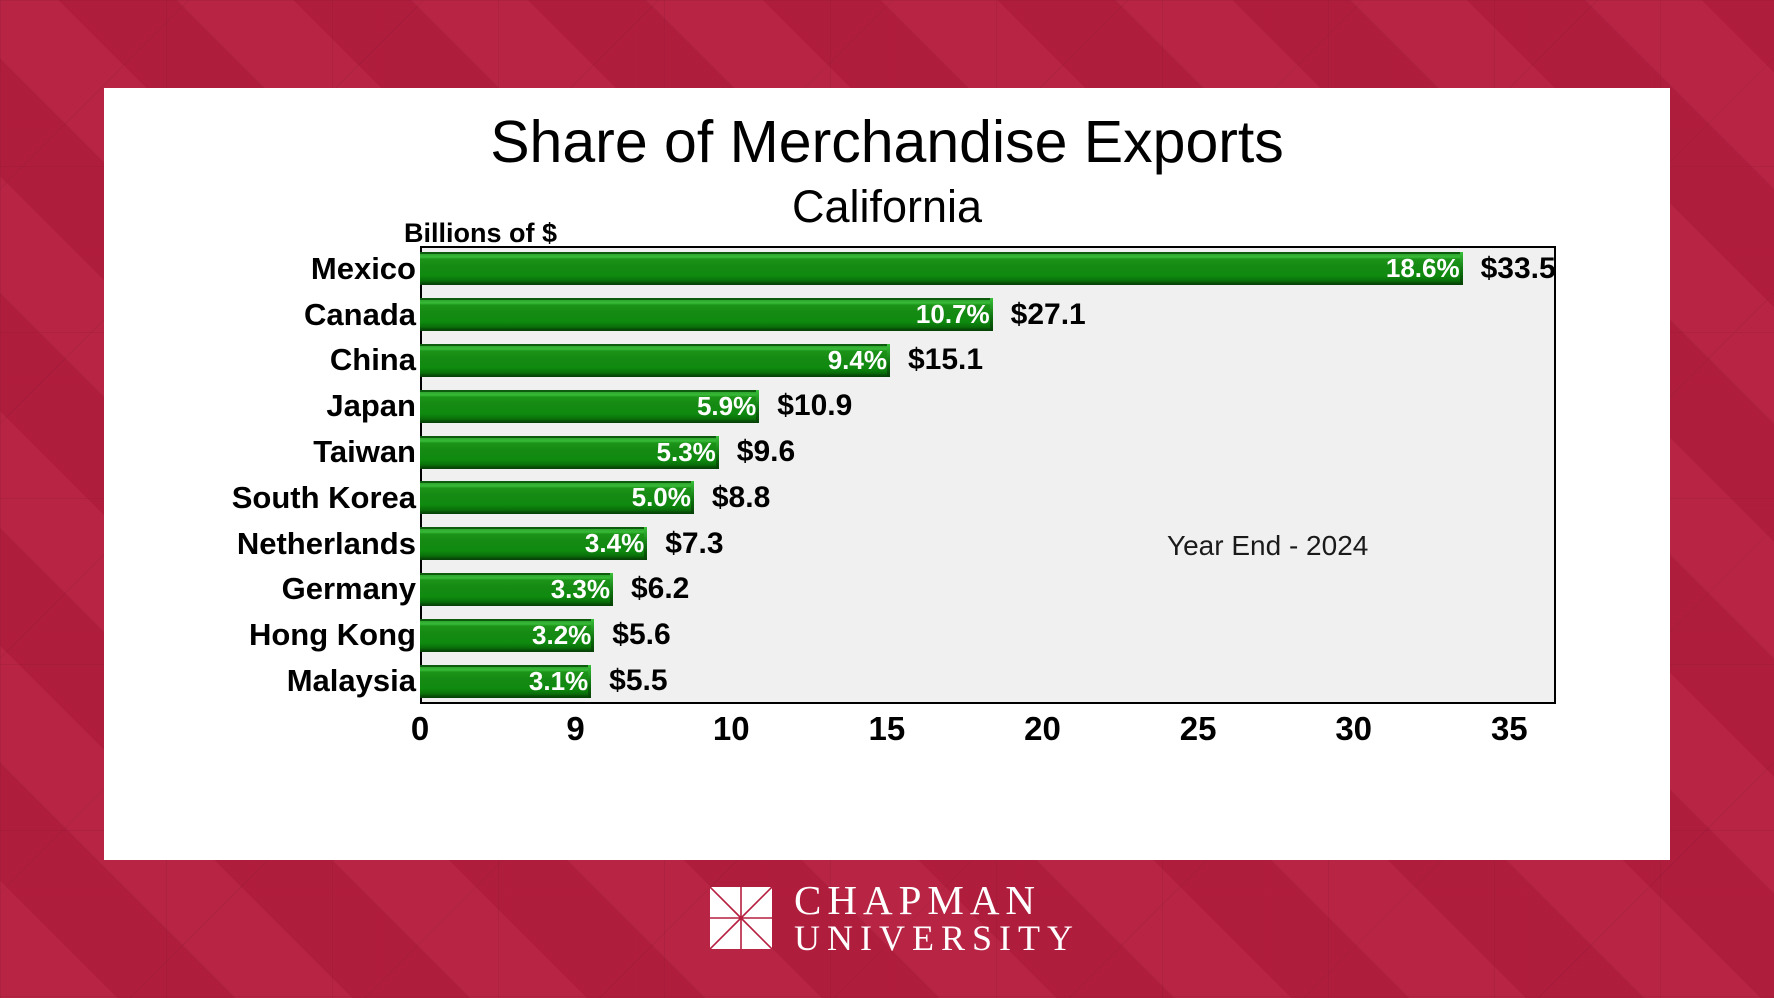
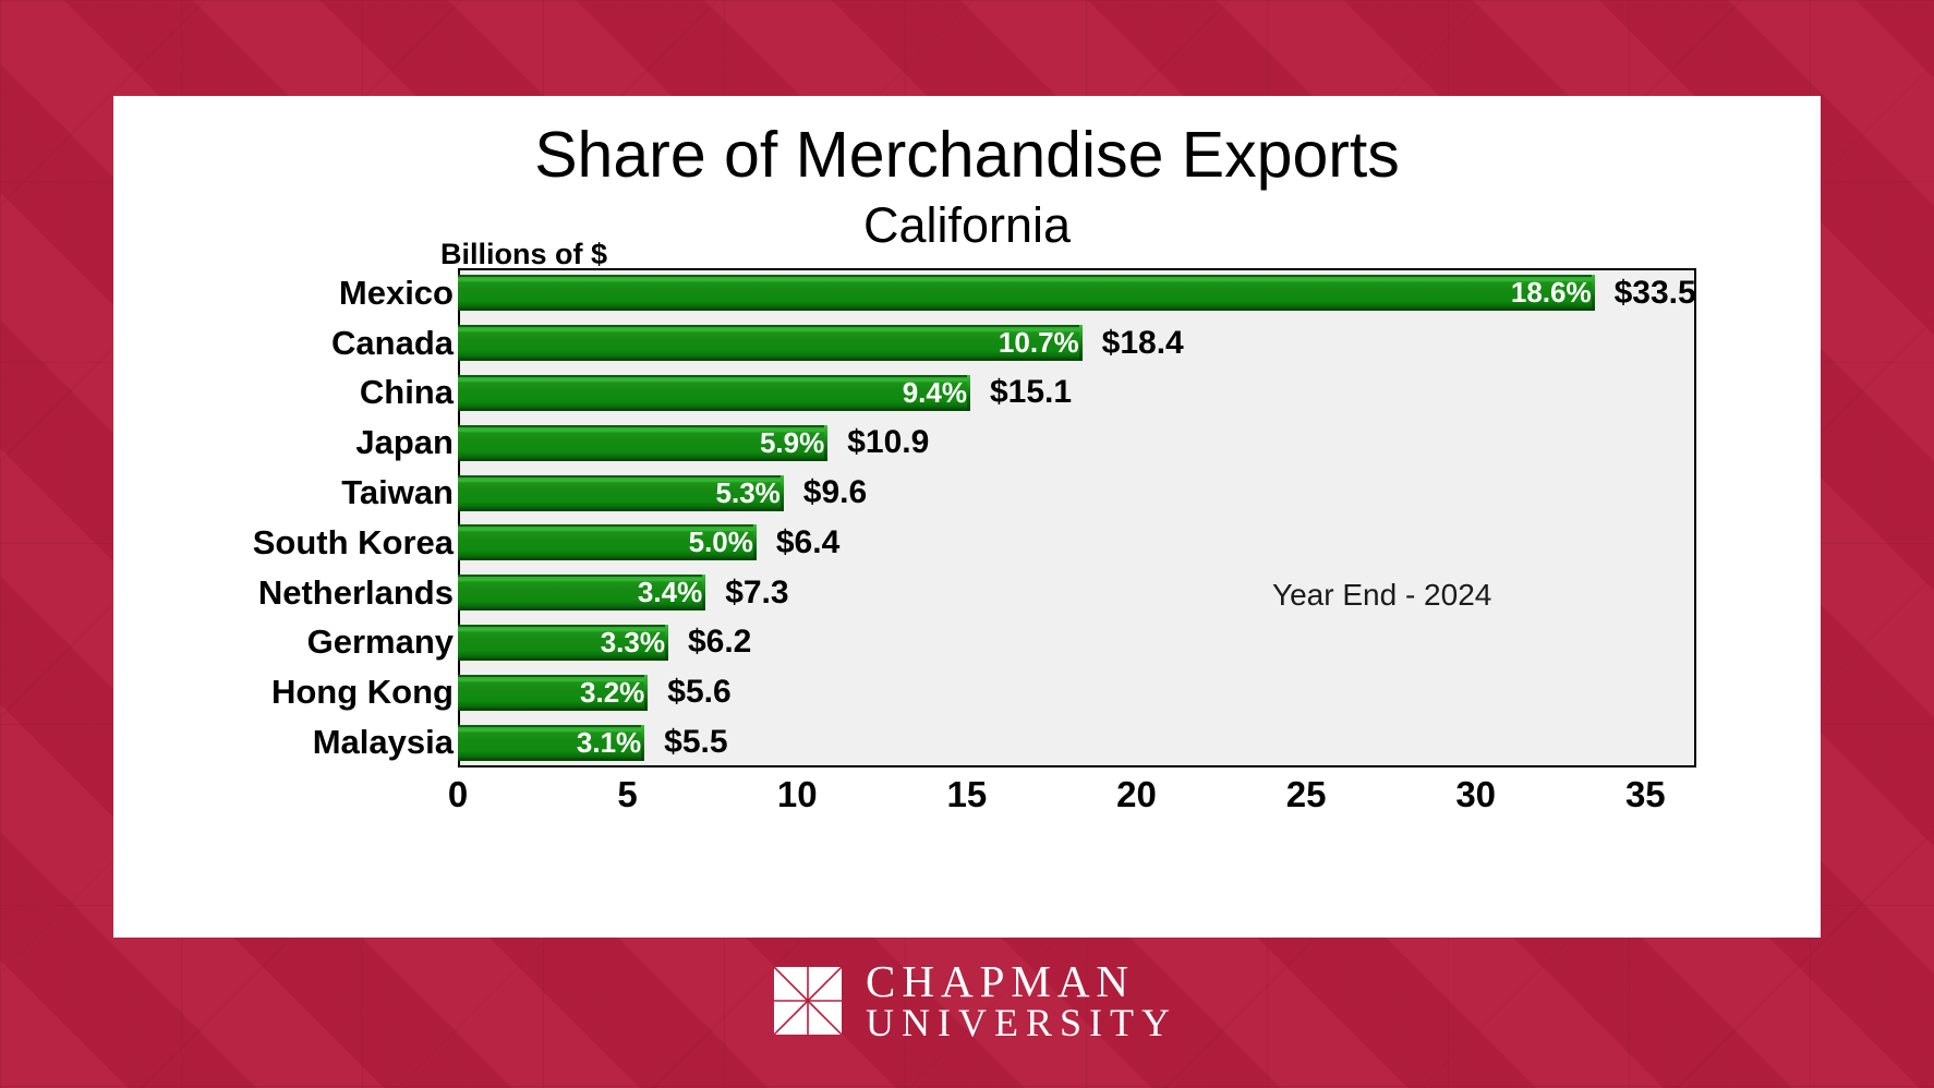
  Share of Merchandise Exports
  California
  Billions of $
  Year End - 2024
  Mexico
  18.6%
  $33.5
  Canada
  10.7%
- $27.1
+ $18.4
  China
  9.4%
  $15.1
  Japan
  5.9%
  $10.9
  Taiwan
  5.3%
  $9.6
  South Korea
  5.0%
- $8.8
+ $6.4
  Netherlands
  3.4%
  $7.3
  Germany
  3.3%
  $6.2
  Hong Kong
  3.2%
  $5.6
  Malaysia
  3.1%
  $5.5
  0
- 9
+ 5
  10
  15
  20
  25
  30
  35
  CHAPMAN
  UNIVERSITY
